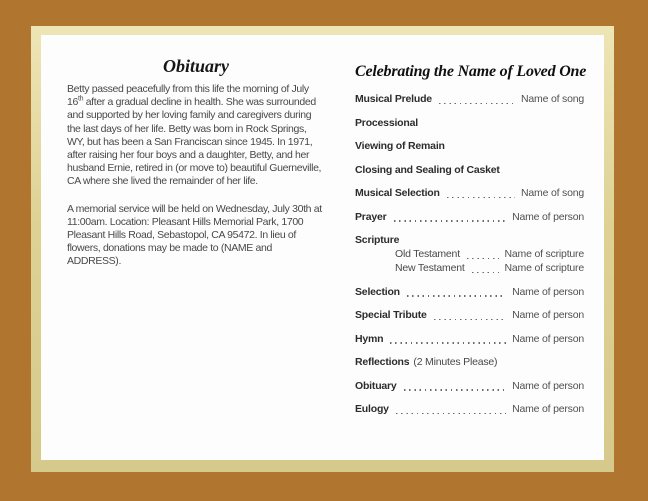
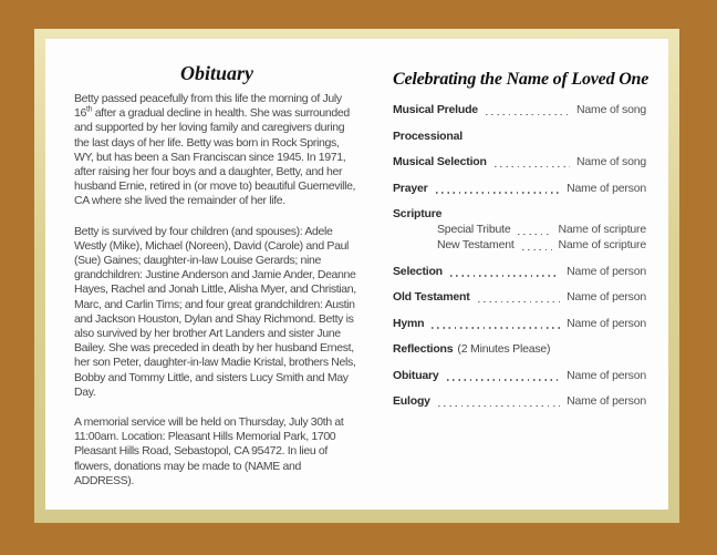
  Obituary
  Betty passed peacefully from this life the morning of July 16 after a gradual decline in health. She was surrounded and supported by her loving family and caregivers during the last days of her life. Betty was born in Rock Springs, WY, but has been a San Franciscan since 1945. In 1971, after raising her four boys and a daughter, Betty, and her husband Ernie, retired in (or move to) beautiful Guerneville, CA where she lived the remainder of her life.
+ Betty is survived by four children (and spouses): Adele Westly (Mike), Michael (Noreen), David (Carole) and Paul (Sue) Gaines; daughter-in-law Louise Gerards; nine grandchildren: Justine Anderson and Jamie Ander, Deanne Hayes, Rachel and Jonah Little, Alisha Myer, and Christian, Marc, and Carlin Tims; and four great grandchildren: Austin and Jackson Houston, Dylan and Shay Richmond. Betty is also survived by her brother Art Landers and sister June Bailey. She was preceded in death by her husband Ernest, her son Peter, daughter-in-law Madie Kristal, brothers Nels, Bobby and Tommy Little, and sisters Lucy Smith and May Day.
- A memorial service will be held on Wednesday, July 30th at 11:00am. Location: Pleasant Hills Memorial Park, 1700 Pleasant Hills Road, Sebastopol, CA 95472. In lieu of flowers, donations may be made to (NAME and ADDRESS).
+ A memorial service will be held on Thursday, July 30th at 11:00am. Location: Pleasant Hills Memorial Park, 1700 Pleasant Hills Road, Sebastopol, CA 95472. In lieu of flowers, donations may be made to (NAME and ADDRESS).
  Celebrating the Name of Loved One
  Musical Prelude
  Name of song
  Processional
- Viewing of Remain
- Closing and Sealing of Casket
  Musical Selection
  Name of song
  Prayer
  Name of person
  Scripture
- Old Testament
+ Special Tribute
  Name of scripture
  New Testament
  Name of scripture
  Selection
  Name of person
- Special Tribute
+ Old Testament
  Name of person
  Hymn
  Name of person
  Reflections
  (2 Minutes Please)
  Obituary
  Name of person
  Eulogy
  Name of person
